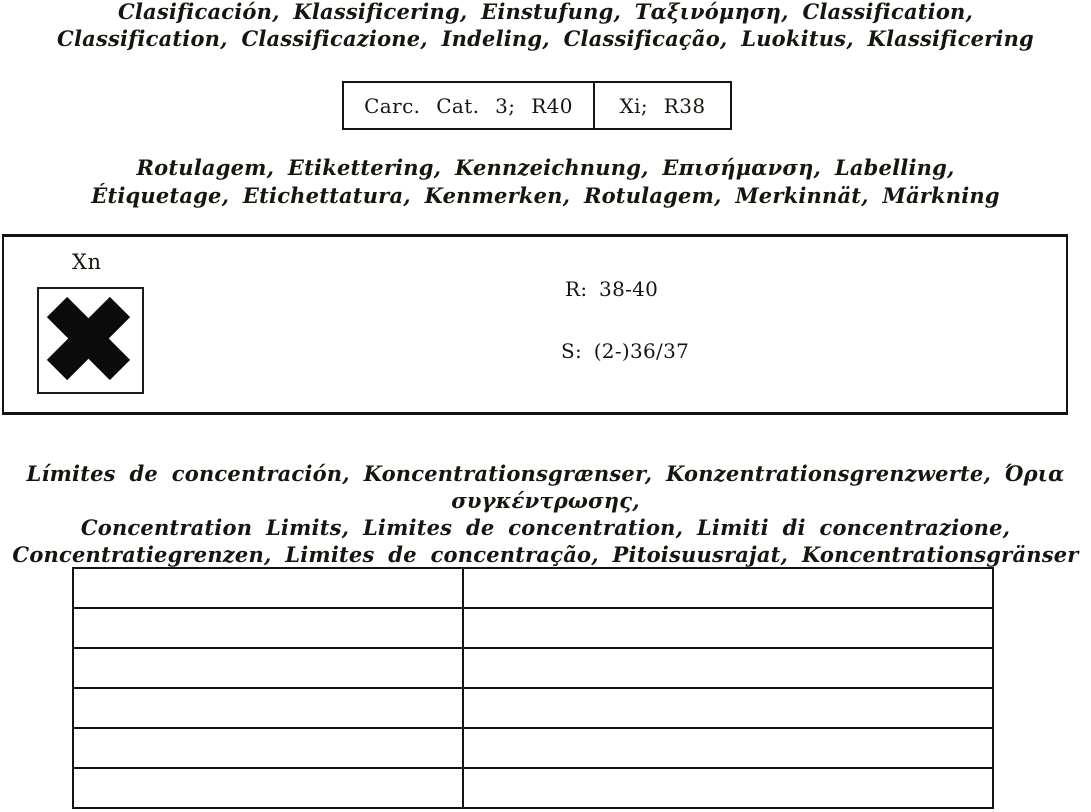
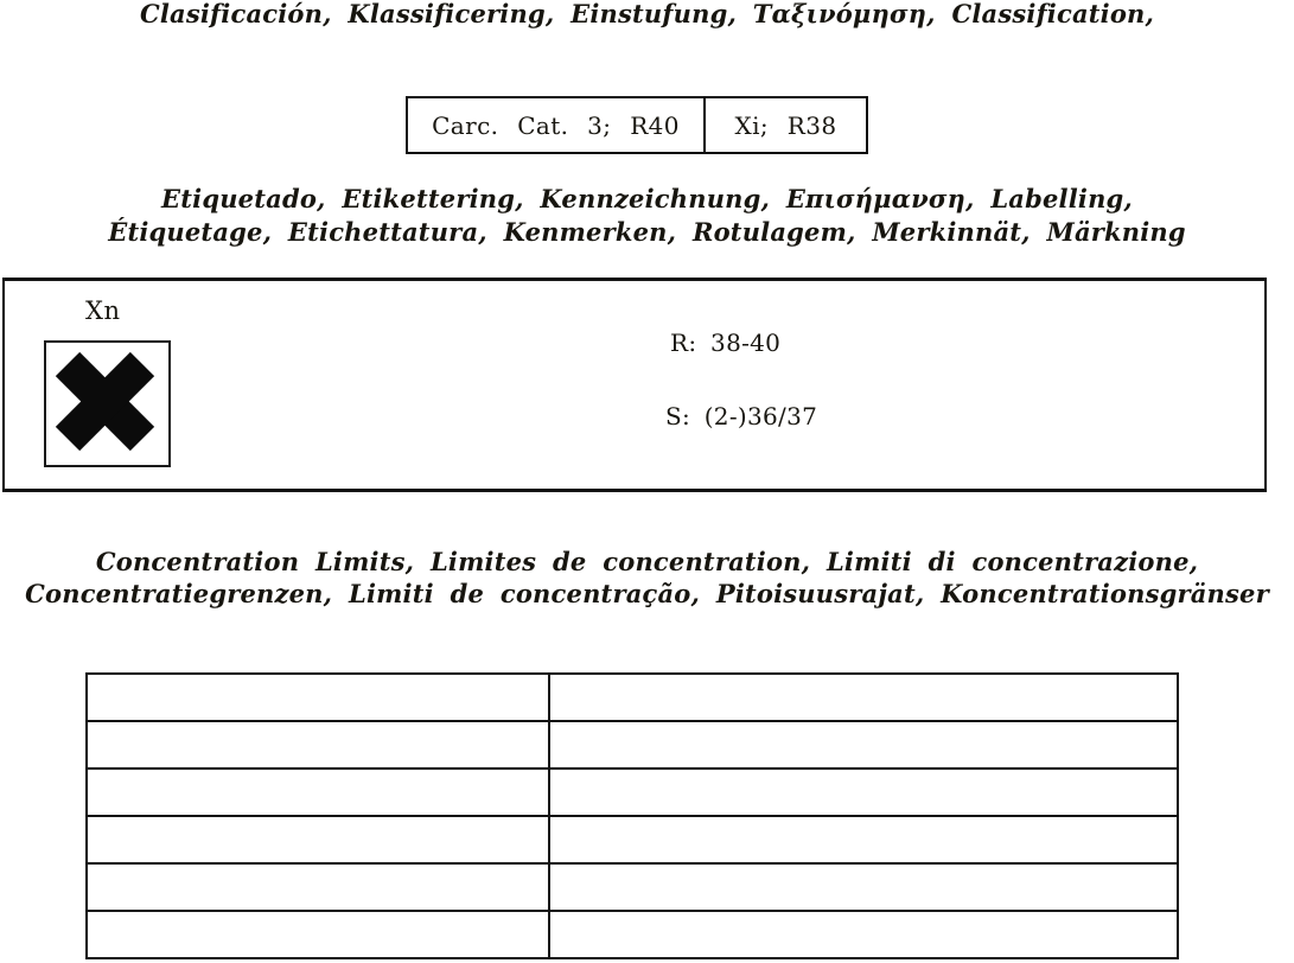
  Clasificación, Klassificering, Einstufung, Ταξινόμηση, Classification,
- Classification, Classificazione, Indeling, Classificação, Luokitus, Klassificering
  Carc. Cat. 3; R40
  Xi; R38
- Rotulagem, Etikettering, Kennzeichnung, Επισήμανση, Labelling,
+ Etiquetado, Etikettering, Kennzeichnung, Επισήμανση, Labelling,
  Étiquetage, Etichettatura, Kenmerken, Rotulagem, Merkinnät, Märkning
  Xn
  R: 38-40
  S: (2-)36/37
- Límites de concentración, Koncentrationsgrænser, Konzentrationsgrenzwerte, Όρια συγκέντρωσης,
  Concentration Limits, Limites de concentration, Limiti di concentrazione,
- Concentratiegrenzen, Limites de concentração, Pitoisuusrajat, Koncentrationsgränser
+ Concentratiegrenzen, Limiti de concentração, Pitoisuusrajat, Koncentrationsgränser
